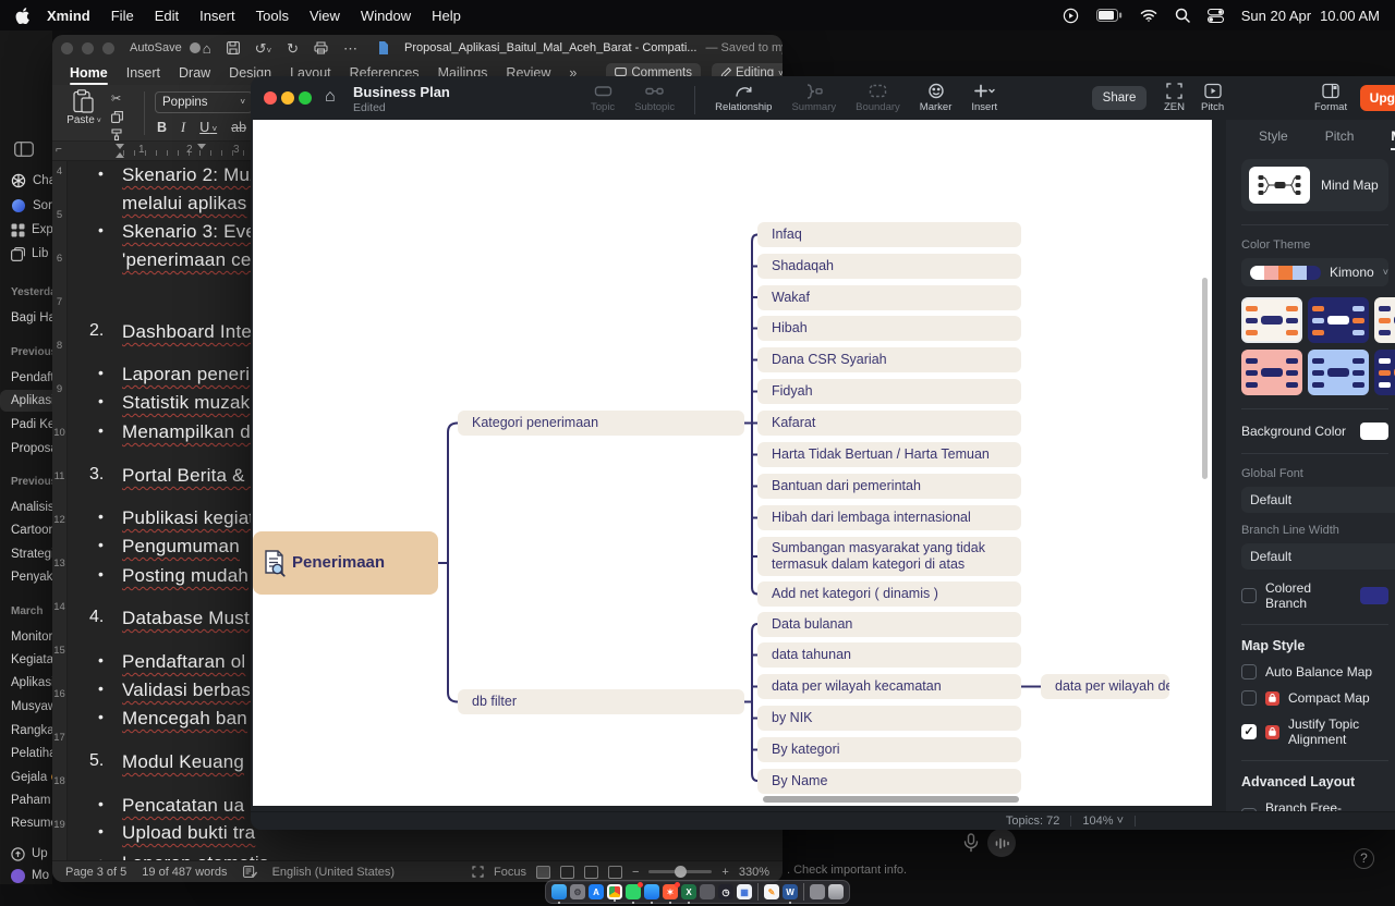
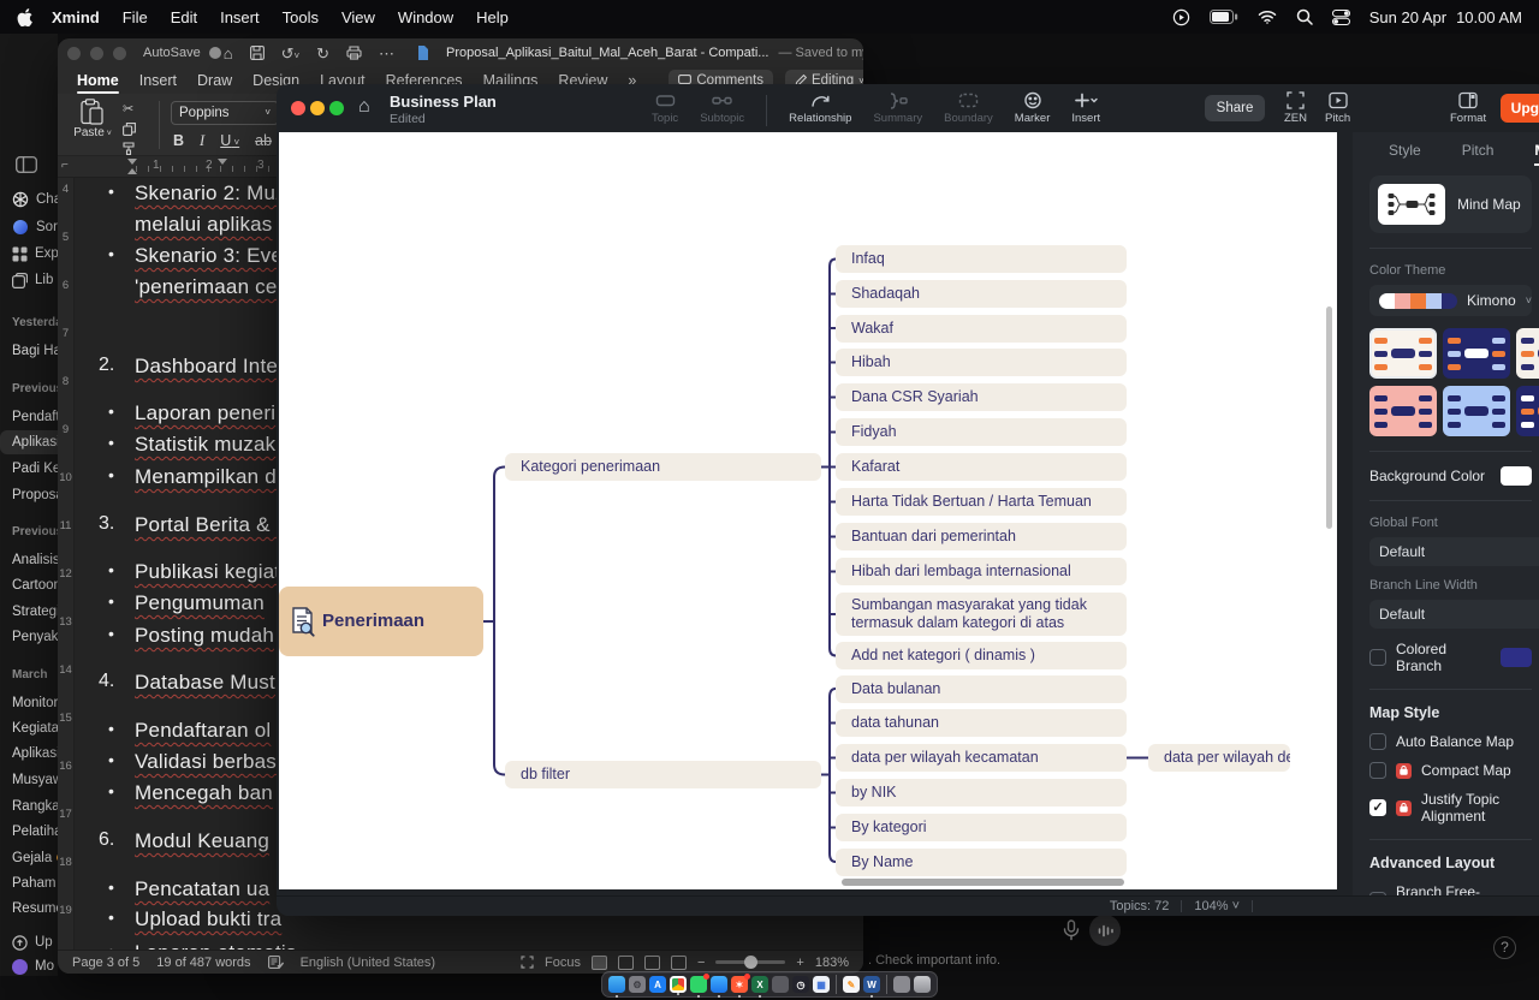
  Xmind
  File
  Edit
  Insert
  Tools
  View
  Window
  Help
  Sun 20 Apr
  10.00 AM
  Sor
  Exp
  Lib
  Yesterd
  Bagi H
  Previou
  Pendaf
  Aplikas
  Padi K
  Propos
  Previou
  Analisis
  Cartoo
  Strateg
  Penyak
  March
  Monitor
  Kegiata
  Aplikas
  Musya
  Rangka
  Pelatih
  Gejala
  Paham
  Resum
  Up
  Mo
  . Check important info.
  ?
  AutoSave
  ⌂
  ↺˅
  ↻
  ⋯
  Proposal_Aplikasi_Baitul_Mal_Aceh_Barat - Compati...
  Home
  Insert
  Draw
  Design
  Layout
  References
  Mailings
  Review
  »
  Comments
  Editing
  ˅
  Paste
  ✂
  Poppins
  ˅
  B
  I
  U ˅
  ab
  ⌐
  1
  2
  3
  4
  5
  6
  7
  8
  9
  10
  11
  12
  13
  14
  15
  16
  17
  18
  19
  •
  Skenario 2: Mu
  melalui aplikas
  •
  Skenario 3: Ev
  'penerimaan ce
  2.
  Dashboard Inte
  •
  Laporan peneri
  •
  Statistik muzak
  •
  Menampilkan d
  3.
  Portal Berita &
  •
  Publikasi kegia
  •
  Pengumuman
  •
  Posting mudah
  4.
  Database Must
  •
  Pendaftaran ol
  •
  Validasi berbas
  •
  Mencegah ban
- 5.
+ 6.
  Modul Keuang
  •
  Pencatatan ua
  •
  Upload bukti tra
  Page 3 of 5
  19 of 487 words
  English (United States)
  Focus
  −
  +
- 330%
+ 183%
  ⌂
  Business Plan
  Edited
  Topic
  Subtopic
  Relationship
  Summary
  Boundary
  Marker
  Insert
  Share
  ZEN
  Pitch
  Format
  Penerimaan
  Kategori penerimaan
  db filter
  Infaq
  Shadaqah
  Wakaf
  Hibah
  Dana CSR Syariah
  Fidyah
  Kafarat
  Harta Tidak Bertuan / Harta Temuan
  Bantuan dari pemerintah
  Hibah dari lembaga internasional
  Sumbangan masyarakat yang tidak termasuk dalam kategori di atas
  Add net kategori ( dinamis )
  Data bulanan
  data tahunan
  data per wilayah kecamatan
  by NIK
  By kategori
  By Name
  data per wilayah de
  Style
  Pitch
  Mind Map
  Color Theme
  Kimono
  ˅
  Background Color
  Global Font
  Default
  Branch Line Width
  Default
  Colored Branch
  Map Style
  Auto Balance Map
  Compact Map
  ✓
  Justify Topic Alignment
  Advanced Layout
  Topics: 72
  104% ˅
  ⚙
  A
  ✶
  X
  ◷
  ▦
  ✎
  W
